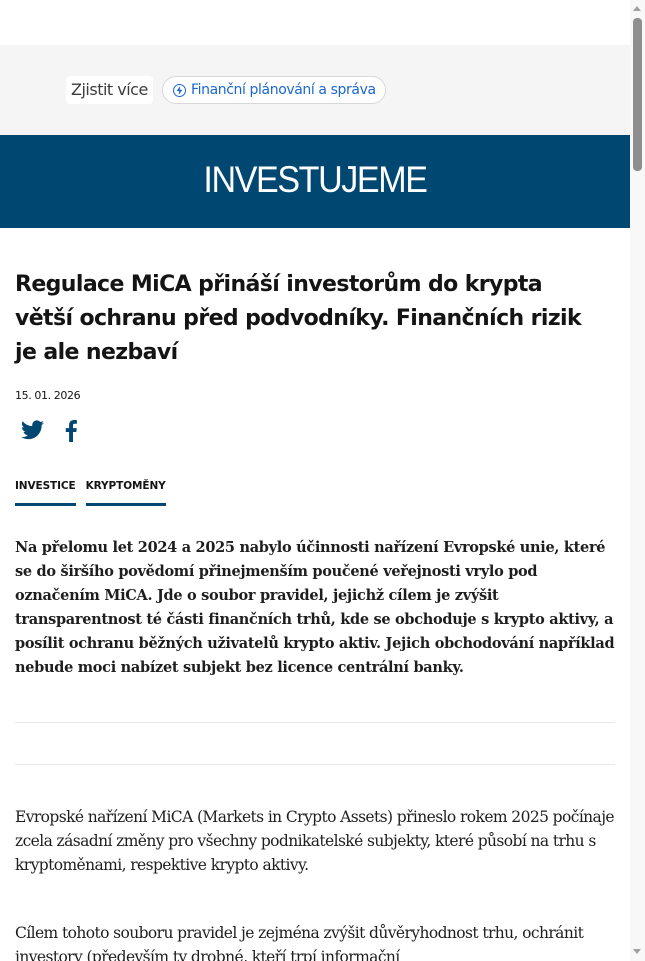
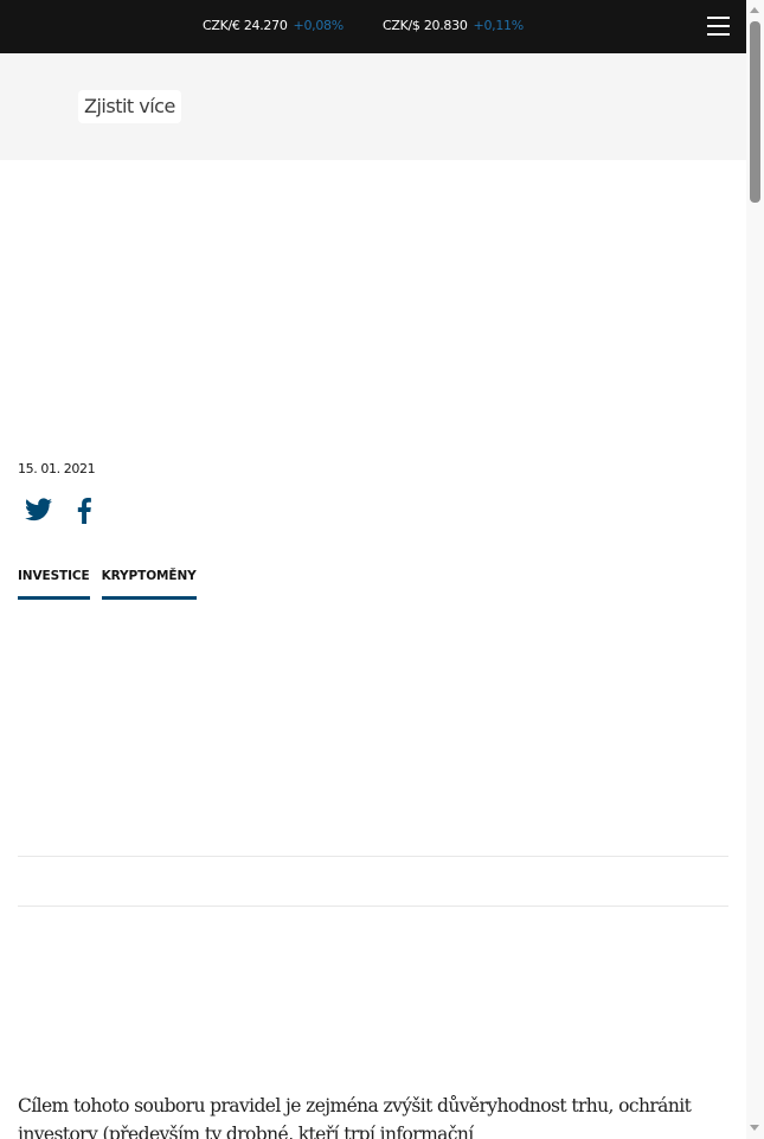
+ CZK/€ 24.270 +0,08%
+ CZK/$ 20.830 +0,11%
  Zjistit více
- Finanční plánování a správa
- INVESTUJEME
- Regulace MiCA přináší investorům do krypta větší ochranu před podvodníky. Finančních rizik je ale nezbaví
- 15. 01. 2026
+ 15. 01. 2021
  INVESTICE
  KRYPTOMĚNY
- Na přelomu let 2024 a 2025 nabylo účinnosti nařízení Evropské unie, které se do širšího povědomí přinejmenším poučené veřejnosti vrylo pod označením MiCA. Jde o soubor pravidel, jejichž cílem je zvýšit transparentnost té části finančních trhů, kde se obchoduje s krypto aktivy, a posílit ochranu běžných uživatelů krypto aktiv. Jejich obchodování například nebude moci nabízet subjekt bez licence centrální banky.
- Evropské nařízení MiCA (Markets in Crypto Assets) přineslo rokem 2025 počínaje zcela zásadní změny pro všechny podnikatelské subjekty, které působí na trhu s kryptoměnami, respektive krypto aktivy.
  Cílem tohoto souboru pravidel je zejména zvýšit důvěryhodnost trhu, ochránit investory (především ty drobné, kteří trpí informační
